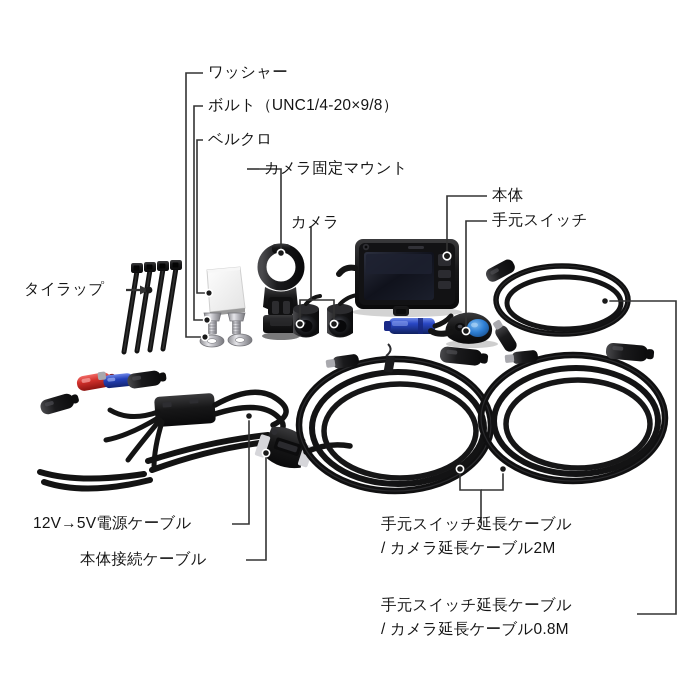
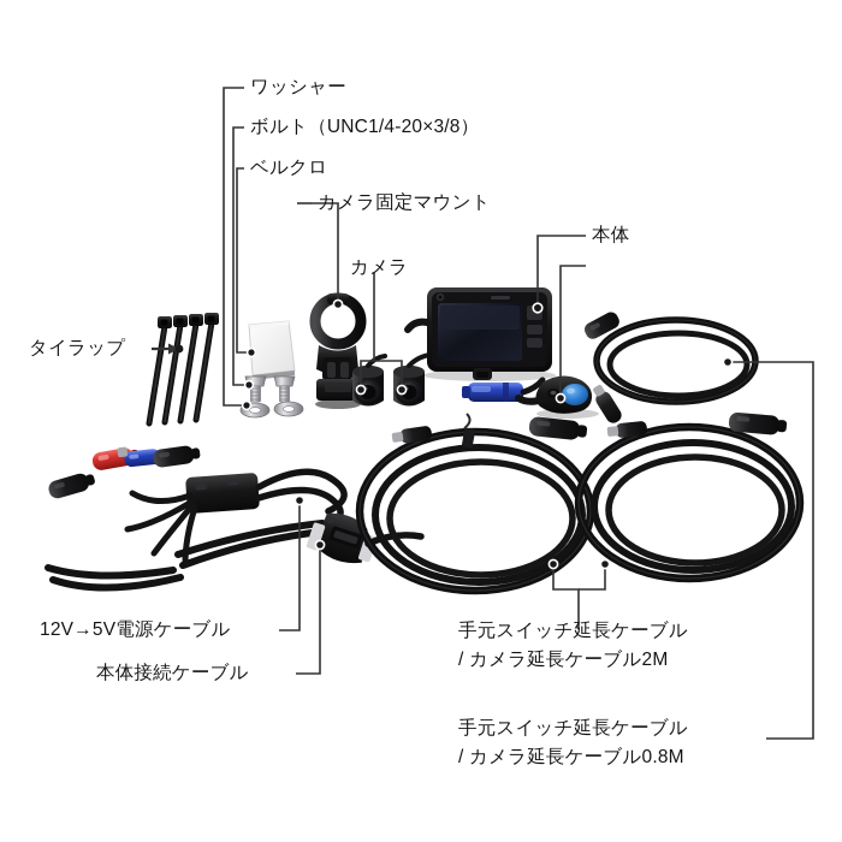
  ワッシャー
- ボルト（UNC1/4-20×9/8）
+ ボルト（UNC1/4-20×3/8）
  ベルクロ
  カメラ固定マウント
  カメラ
  本体
- 手元スイッチ
  タイラップ
  12V→5V電源ケーブル
  本体接続ケーブル
  手元スイッチ延長ケーブル
  / カメラ延長ケーブル2M
  手元スイッチ延長ケーブル
  / カメラ延長ケーブル0.8M
